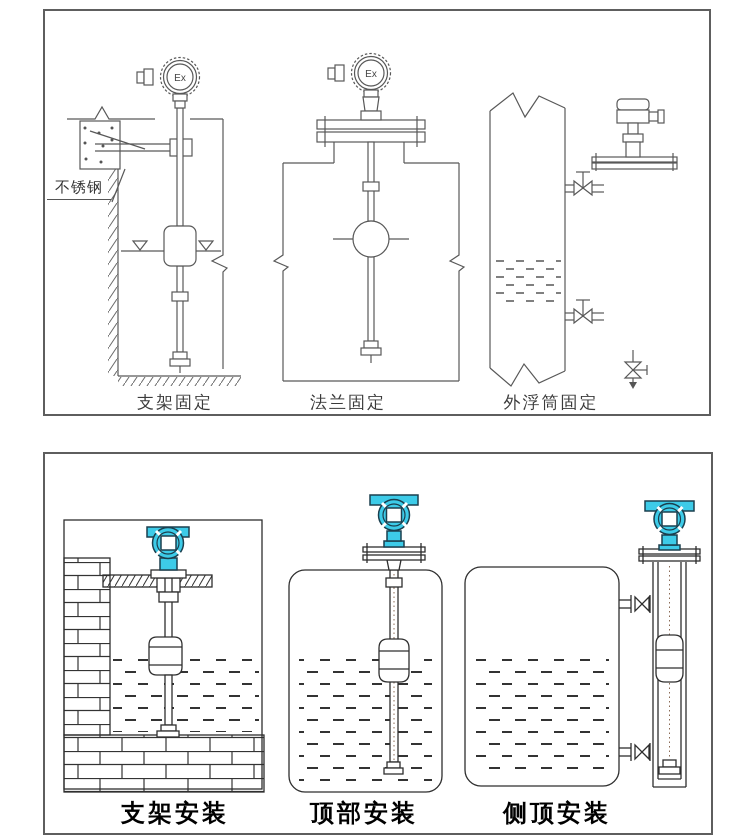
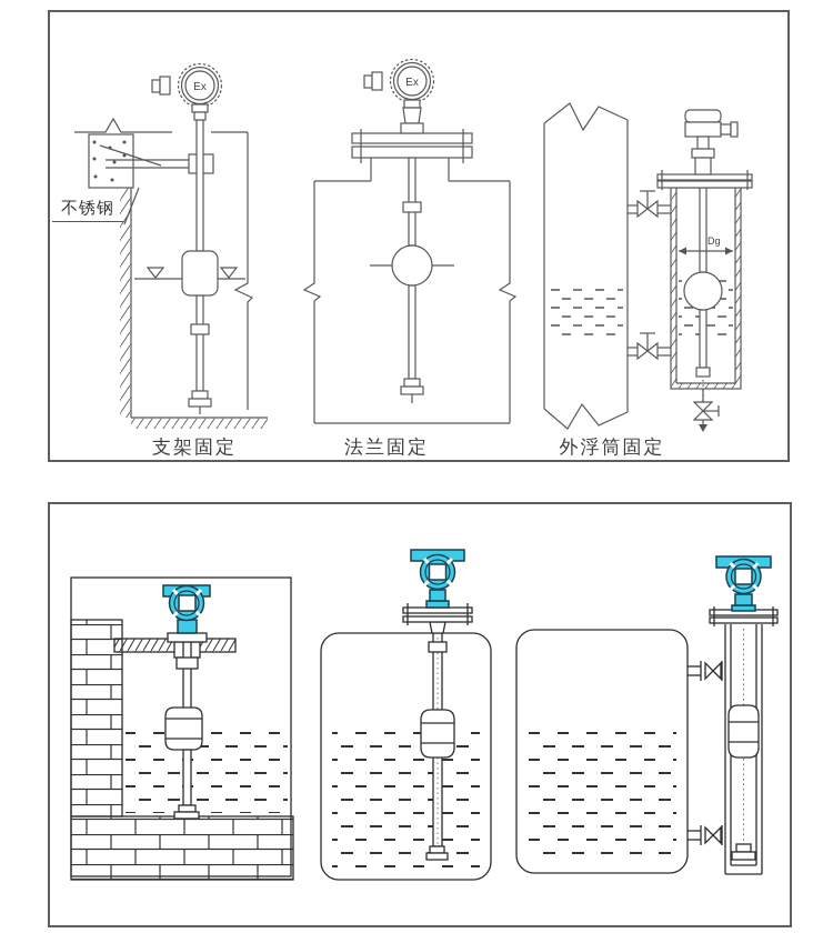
  Ex
  Ex
+ Dg
  不锈钢
  支架固定
  法兰固定
  外浮筒固定
- 支架安装
- 顶部安装
- 侧顶安装
